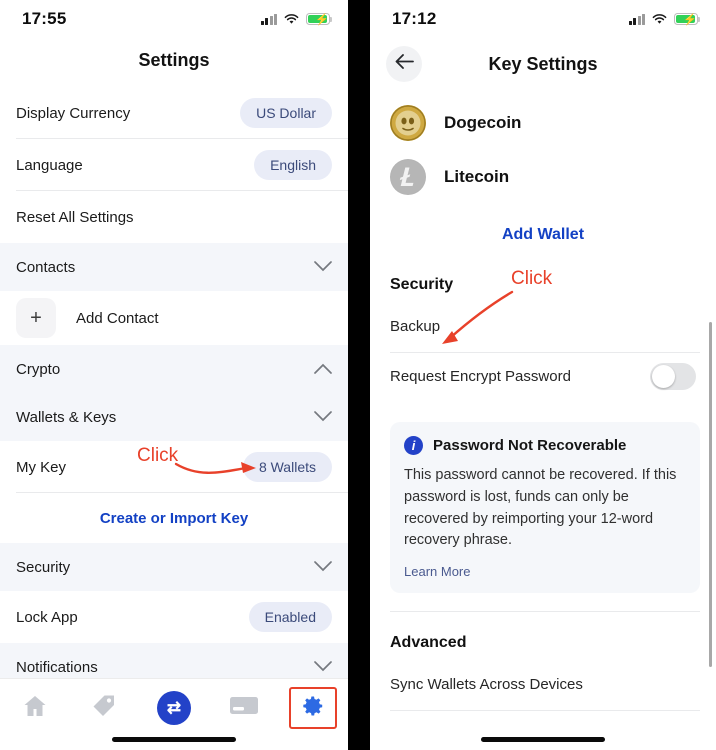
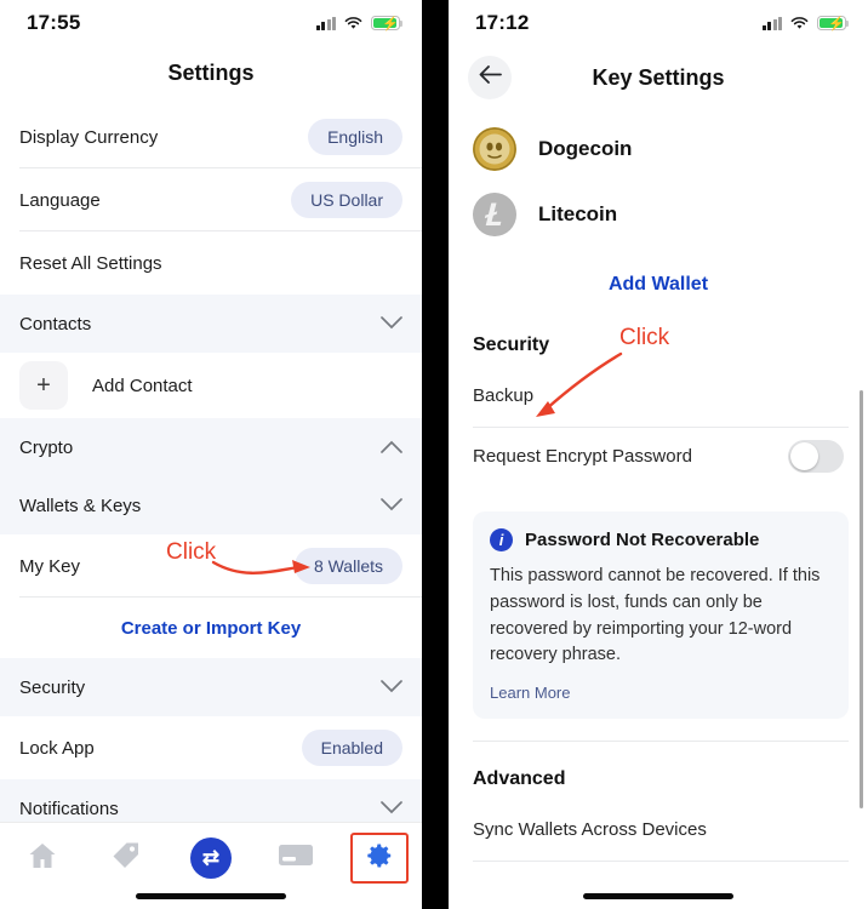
  17:55
  ⚡
  Settings
  Display Currency
- US Dollar
+ English
  Language
- English
+ US Dollar
  Reset All Settings
  Contacts
  +
  Add Contact
  Crypto
  Wallets & Keys
  My Key
  8 Wallets
  Create or Import Key
  Security
  Lock App
  Enabled
  Notifications
  Click
  ⇄
  17:12
  ⚡
  Key Settings
  Dogecoin
  Litecoin
  Add Wallet
  Security
  Backup
  Request Encrypt Password
  i
  Password Not Recoverable
  This password cannot be recovered. If this password is lost, funds can only be recovered by reimporting your 12-word recovery phrase.
  Learn More
  Advanced
  Sync Wallets Across Devices
  Click
